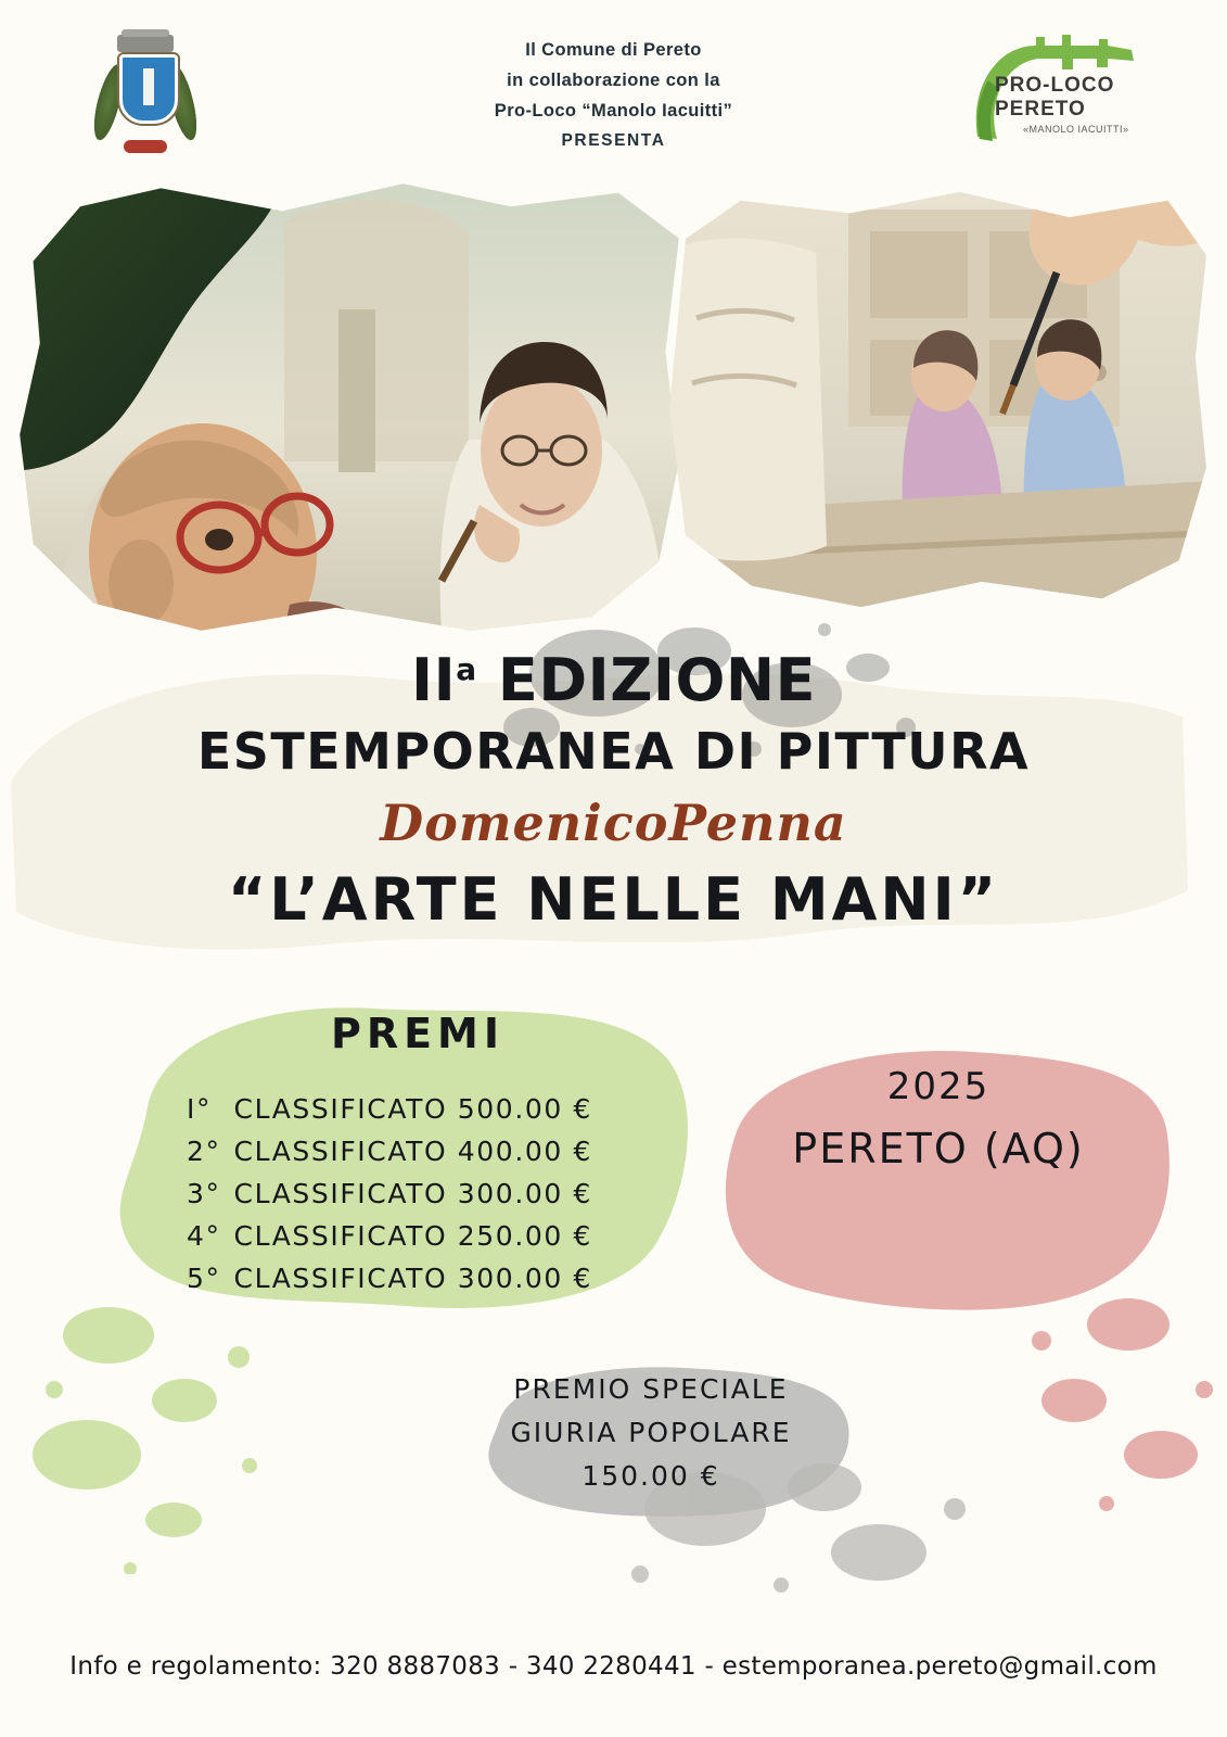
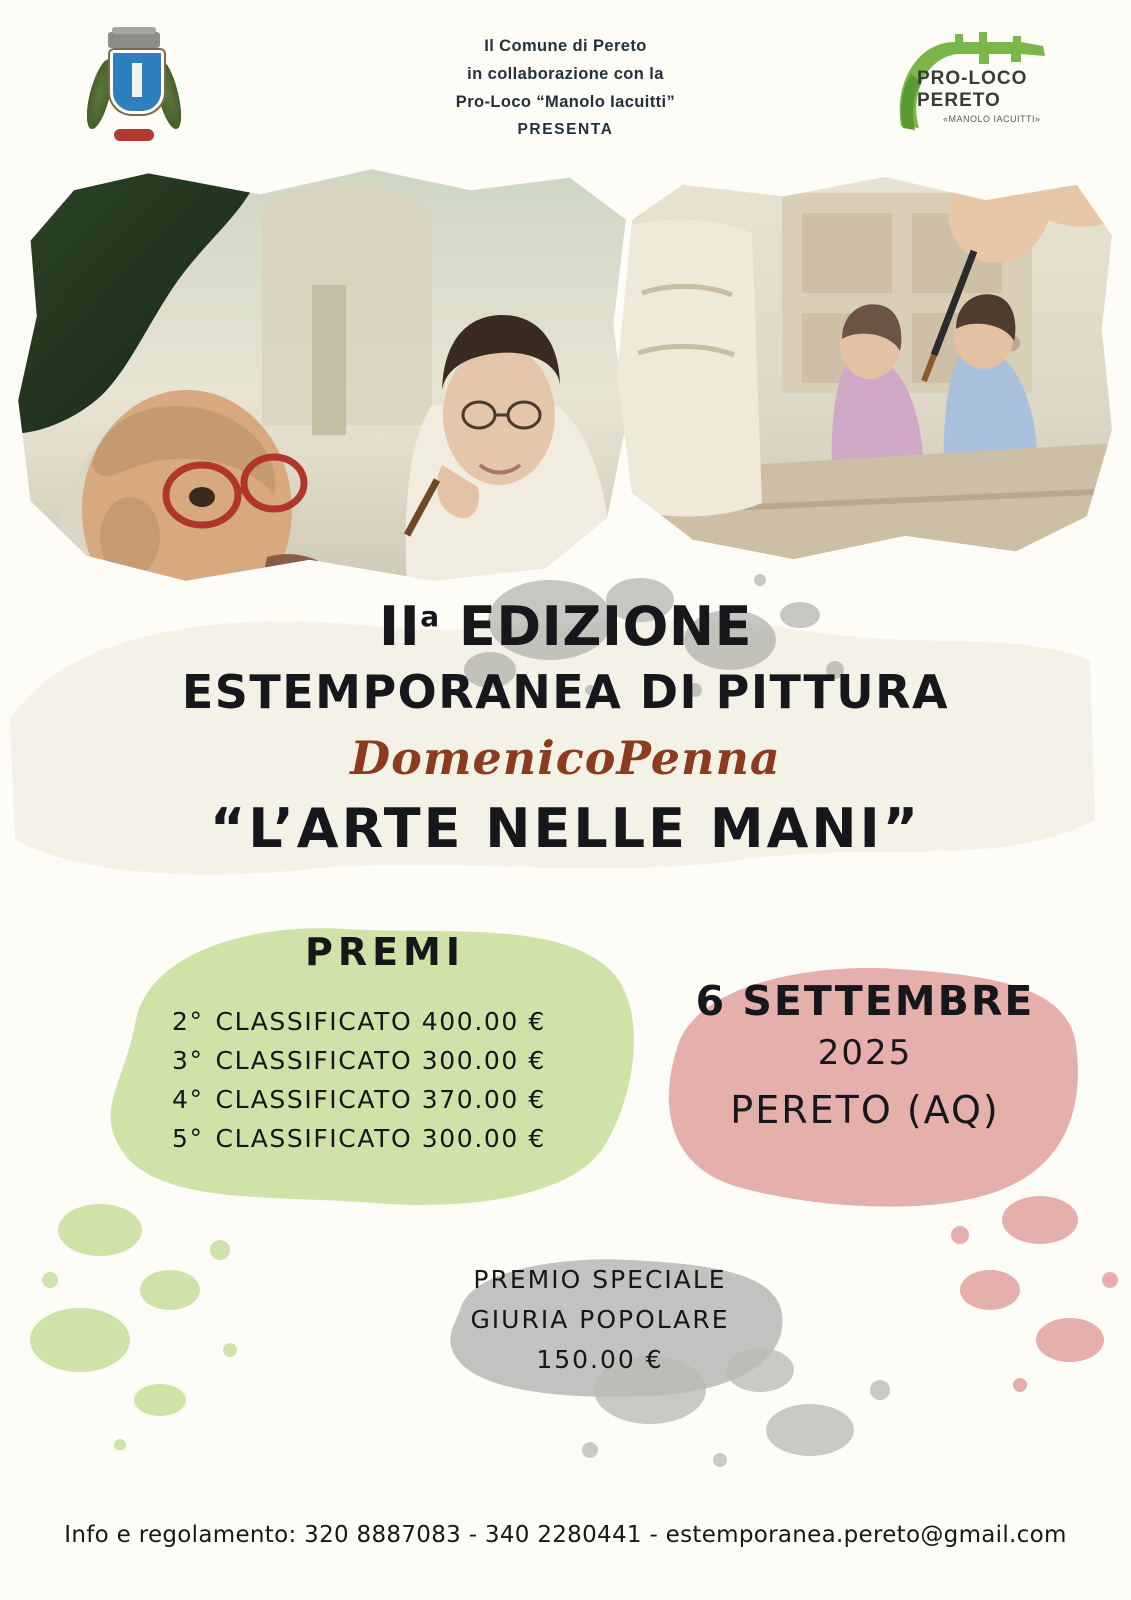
  Il Comune di Pereto
  in collaborazione con la
  Pro-Loco “Manolo Iacuitti”
  PRESENTA
  PRO-LOCO
  PERETO
  «MANOLO IACUITTI»
  IIa EDIZIONE
  ESTEMPORANEA DI PITTURA
  DomenicoPenna
  “L’ARTE NELLE MANI”
  PREMI
- I° CLASSIFICATO 500.00 €
  2° CLASSIFICATO 400.00 €
  3° CLASSIFICATO 300.00 €
- 4° CLASSIFICATO 250.00 €
+ 4° CLASSIFICATO 370.00 €
  5° CLASSIFICATO 300.00 €
+ 6 SETTEMBRE
  2025
  PERETO (AQ)
  PREMIO SPECIALE
  GIURIA POPOLARE
  150.00 €
  Info e regolamento: 320 8887083 - 340 2280441 - estemporanea.pereto@gmail.com
